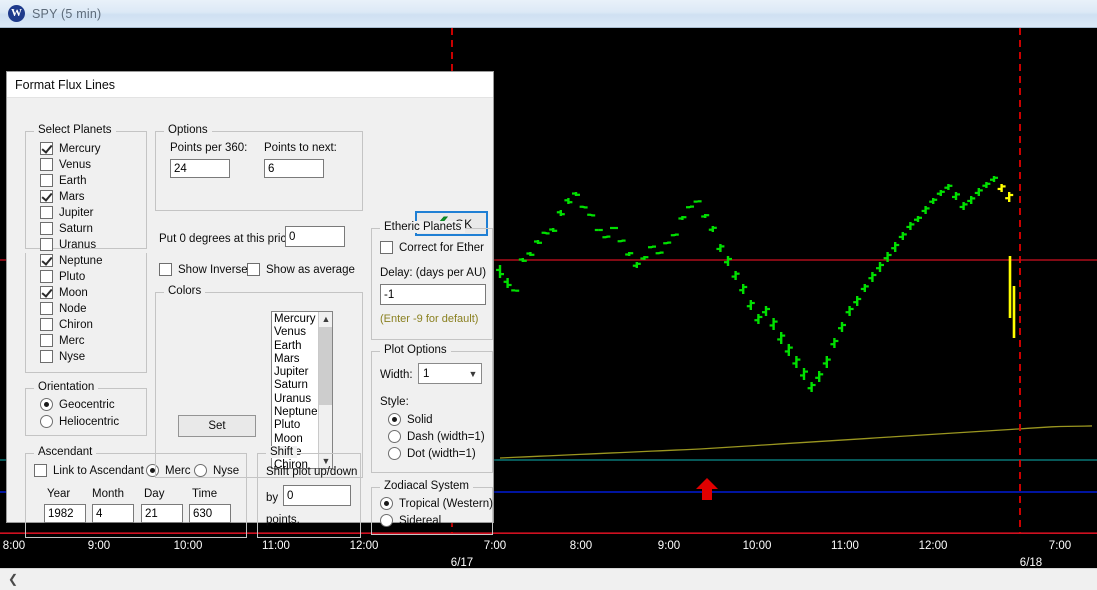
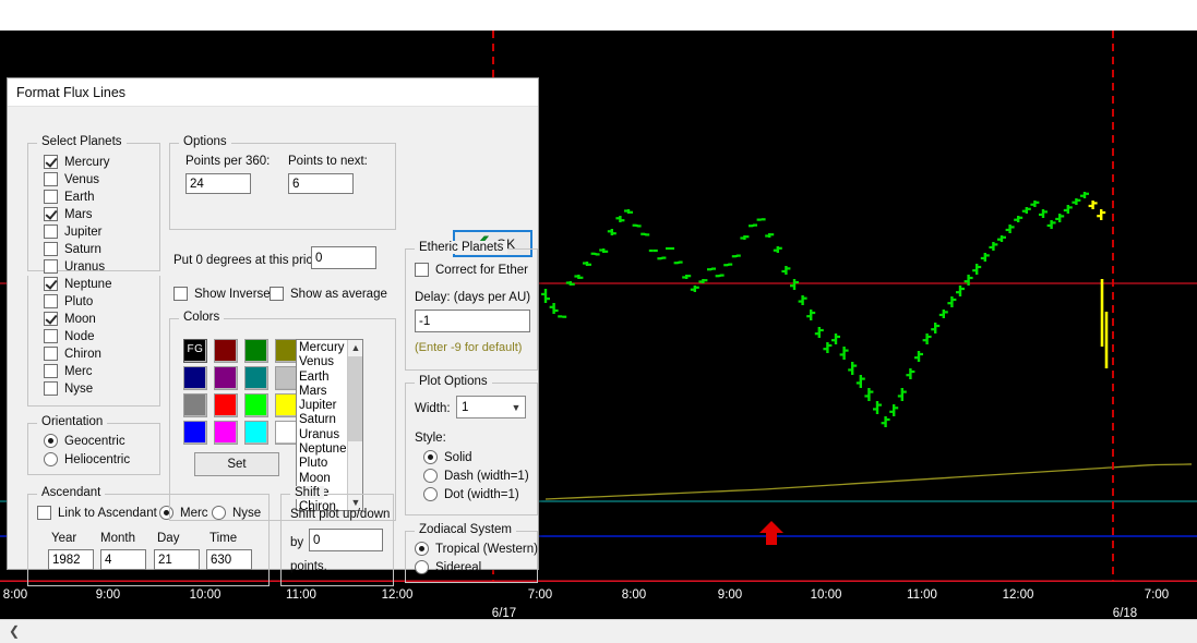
- W
- SPY (5 min)
  8:00
  9:00
  10:00
  11:00
  12:00
  7:00
  8:00
  9:00
  10:00
  11:00
  12:00
  7:00
  6/17
  6/18
  ❮
  Format Flux Lines
  Select Planets
  Mercury
  Venus
  Earth
  Mars
  Jupiter
  Saturn
  Uranus
  Neptune
  Pluto
  Moon
  Node
  Chiron
  Merc
  Nyse
  Orientation
  Geocentric
  Heliocentric
  Ascendant
  Link to Ascendant
  Merc
  Nyse
  Year
  Month
  Day
  Time
  1982
  4
  21
  630
  Options
  Points per 360:
  24
  Points to next:
  6
  Put 0 degrees at this pric
  0
  Show Inverse
  Show as average
  Colors
+ FG
  Mercury
  Venus
  Earth
  Mars
  Jupiter
  Saturn
  Uranus
  Neptune
  Pluto
  Moon
  Chiron
  ▲
  ▼
  Set
  Shift
  Shift plot up/down
  by
  0
  points.
  Etheric Planets
  Correct for Ether
  Delay: (days per AU)
  -1
  (Enter -9 for default)
  Plot Options
  Width:
  1
  ▼
  Style:
  Solid
  Dash (width=1)
  Dot (width=1)
  Zodiacal System
  Tropical (Western)
  Sidereal
